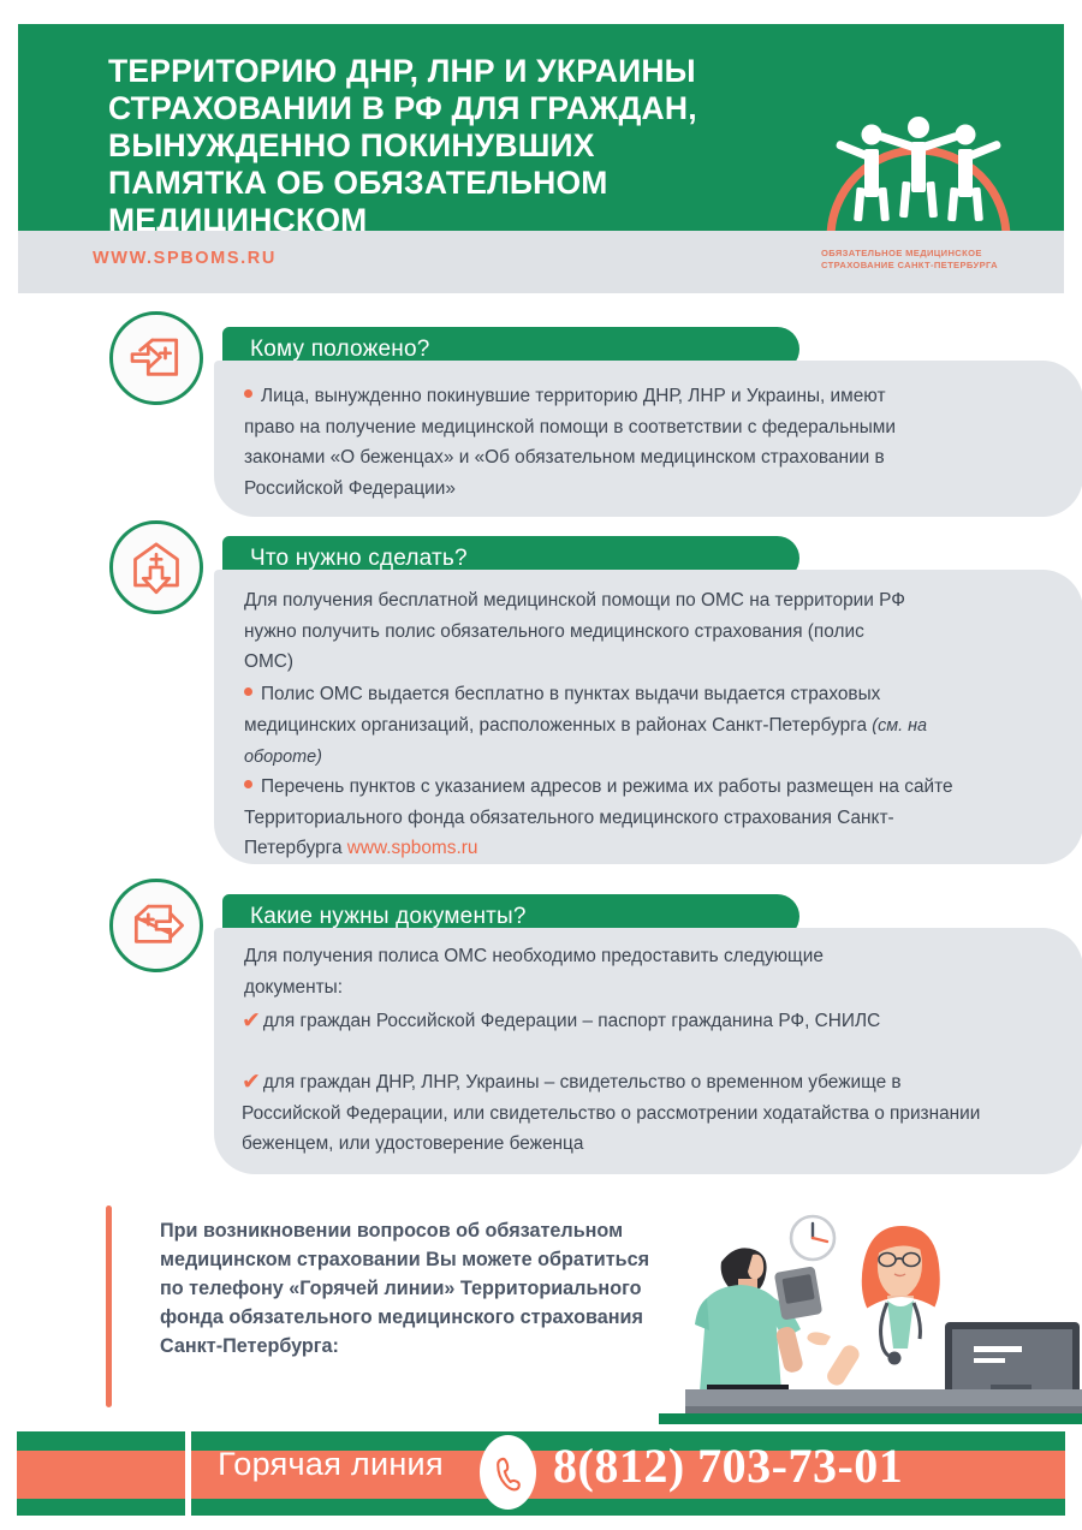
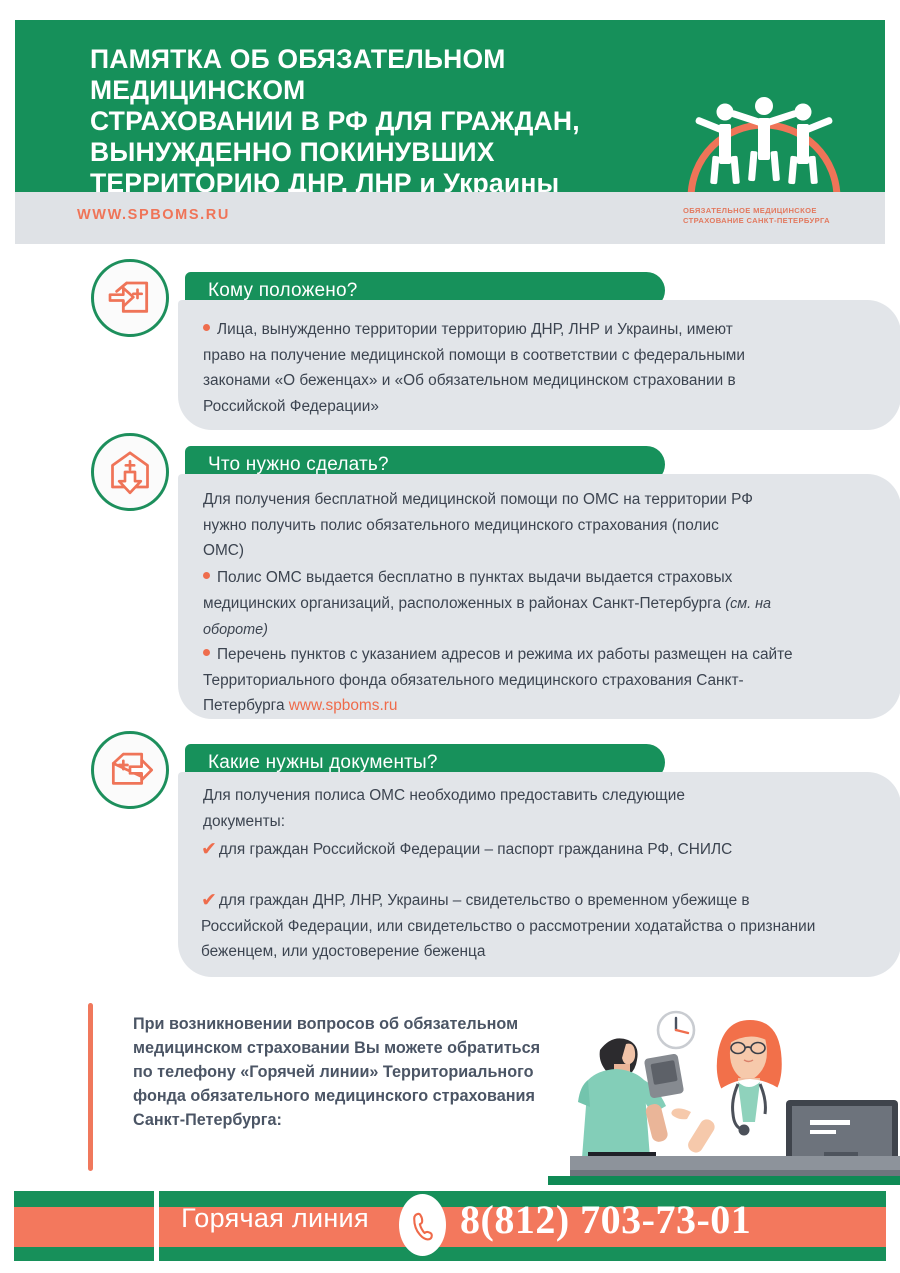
- ТЕРРИТОРИЮ ДНР, ЛНР И УКРАИНЫ
+ ПАМЯТКА ОБ ОБЯЗАТЕЛЬНОМ МЕДИЦИНСКОМ
  СТРАХОВАНИИ В РФ ДЛЯ ГРАЖДАН,
  ВЫНУЖДЕННО ПОКИНУВШИХ
- ПАМЯТКА ОБ ОБЯЗАТЕЛЬНОМ МЕДИЦИНСКОМ
+ ТЕРРИТОРИЮ ДНР, ЛНР и Украины
  WWW.SPBOMS.RU
  ОБЯЗАТЕЛЬНОЕ МЕДИЦИНСКОЕ
  СТРАХОВАНИЕ САНКТ-ПЕТЕРБУРГА
  Кому положено?
- Лица, вынужденно покинувшие территорию ДНР, ЛНР и Украины, имеют право на получение медицинской помощи в соответствии с федеральными законами «О беженцах» и «Об обязательном медицинском страховании в Российской Федерации»
+ Лица, вынужденно территории территорию ДНР, ЛНР и Украины, имеют право на получение медицинской помощи в соответствии с федеральными законами «О беженцах» и «Об обязательном медицинском страховании в Российской Федерации»
  Что нужно сделать?
  Для получения бесплатной медицинской помощи по ОМС на территории РФ нужно получить полис обязательного медицинского страхования (полис ОМС)
  Полис ОМС выдается бесплатно в пунктах выдачи выдается страховых медицинских организаций, расположенных в районах Санкт-Петербурга (см. на обороте)
  Перечень пунктов с указанием адресов и режима их работы размещен на сайте Территориального фонда обязательного медицинского страхования Санкт-Петербурга www.spboms.ru
  Какие нужны документы?
  Для получения полиса ОМС необходимо предоставить следующие документы:
  ✔для граждан Российской Федерации – паспорт гражданина РФ, СНИЛС
  ✔для граждан ДНР, ЛНР, Украины – свидетельство о временном убежище в Российской Федерации, или свидетельство о рассмотрении ходатайства о признании беженцем, или удостоверение беженца
  При возникновении вопросов об обязательном медицинском страховании Вы можете обратиться по телефону «Горячей линии» Территориального фонда обязательного медицинского страхования Санкт-Петербурга:
  Горячая линия
  8(812) 703-73-01
